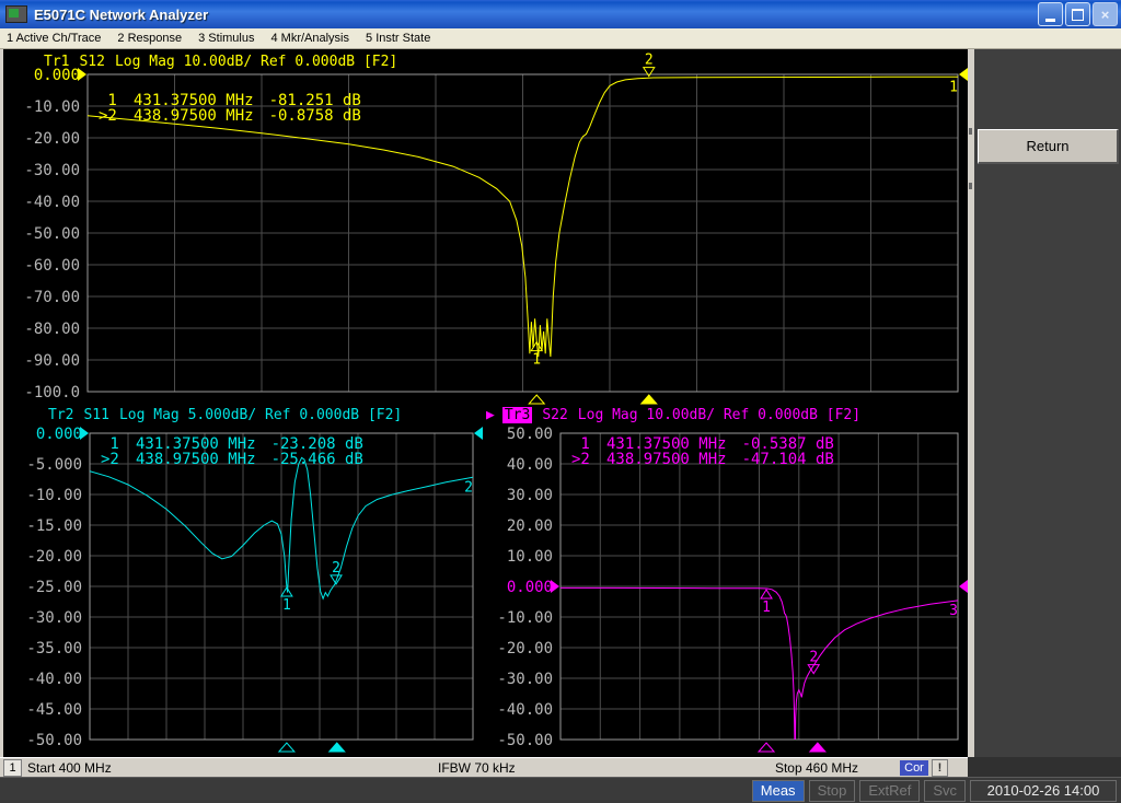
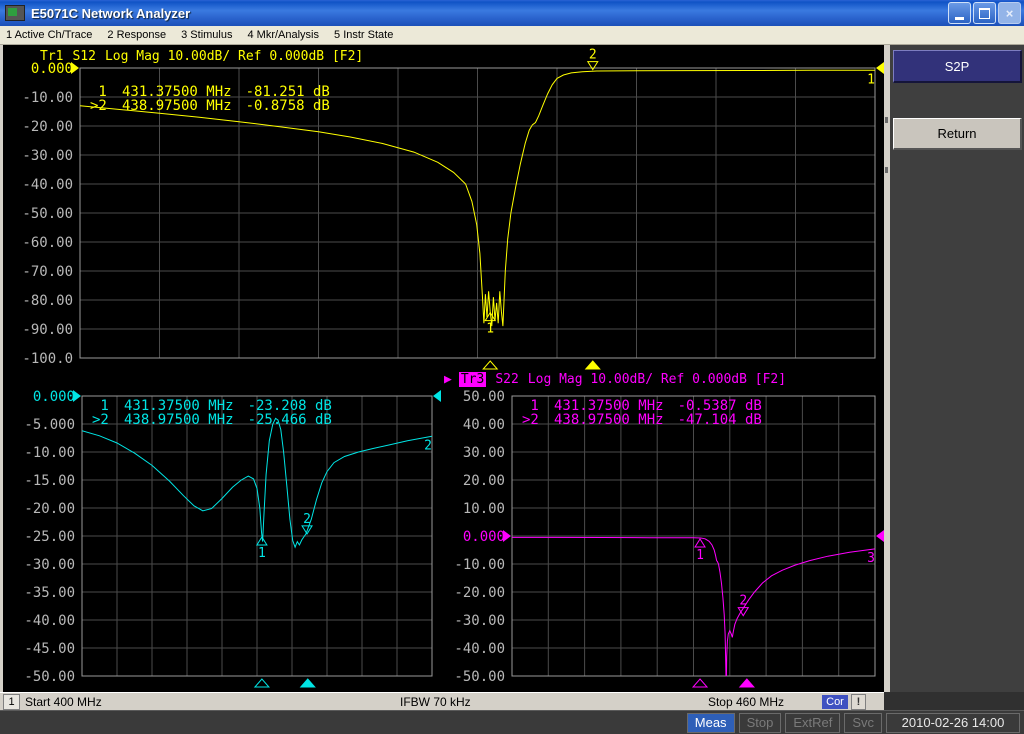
  E5071C Network Analyzer
  ×
  1 Active Ch/Trace
  2 Response
  3 Stimulus
  4 Mkr/Analysis
  5 Instr State
  0.000
  -10.00
  -20.00
  -30.00
  -40.00
  -50.00
  -60.00
  -70.00
  -80.00
  -90.00
  -100.0
  1
  2
  1
  Tr1
  S12
  Log Mag 10.00dB/ Ref 0.000dB [F2]
  1
  431.37500 MHz
  -81.251 dB
  >2
  438.97500 MHz
  -0.8758 dB
  0.000
  -5.000
  -10.00
  -15.00
  -20.00
  -25.00
  -30.00
  -35.00
  -40.00
  -45.00
  -50.00
  1
  2
  2
- Tr2
- S11
- Log Mag 5.000dB/ Ref 0.000dB [F2]
  1
  431.37500 MHz
  -23.208 dB
  >2
  438.97500 MHz
  -25.466 dB
  50.00
  40.00
  30.00
  20.00
  10.00
  0.000
  -10.00
  -20.00
  -30.00
  -40.00
  -50.00
  1
  2
  3
  ▶
  Tr3
  S22
  Log Mag 10.00dB/ Ref 0.000dB [F2]
  1
  431.37500 MHz
  -0.5387 dB
  >2
  438.97500 MHz
  -47.104 dB
+ S2P
  Return
  1
  Start 400 MHz
  IFBW 70 kHz
  Stop 460 MHz
  Cor
  !
  Meas
  Stop
  ExtRef
  Svc
  2010-02-26 14:00
